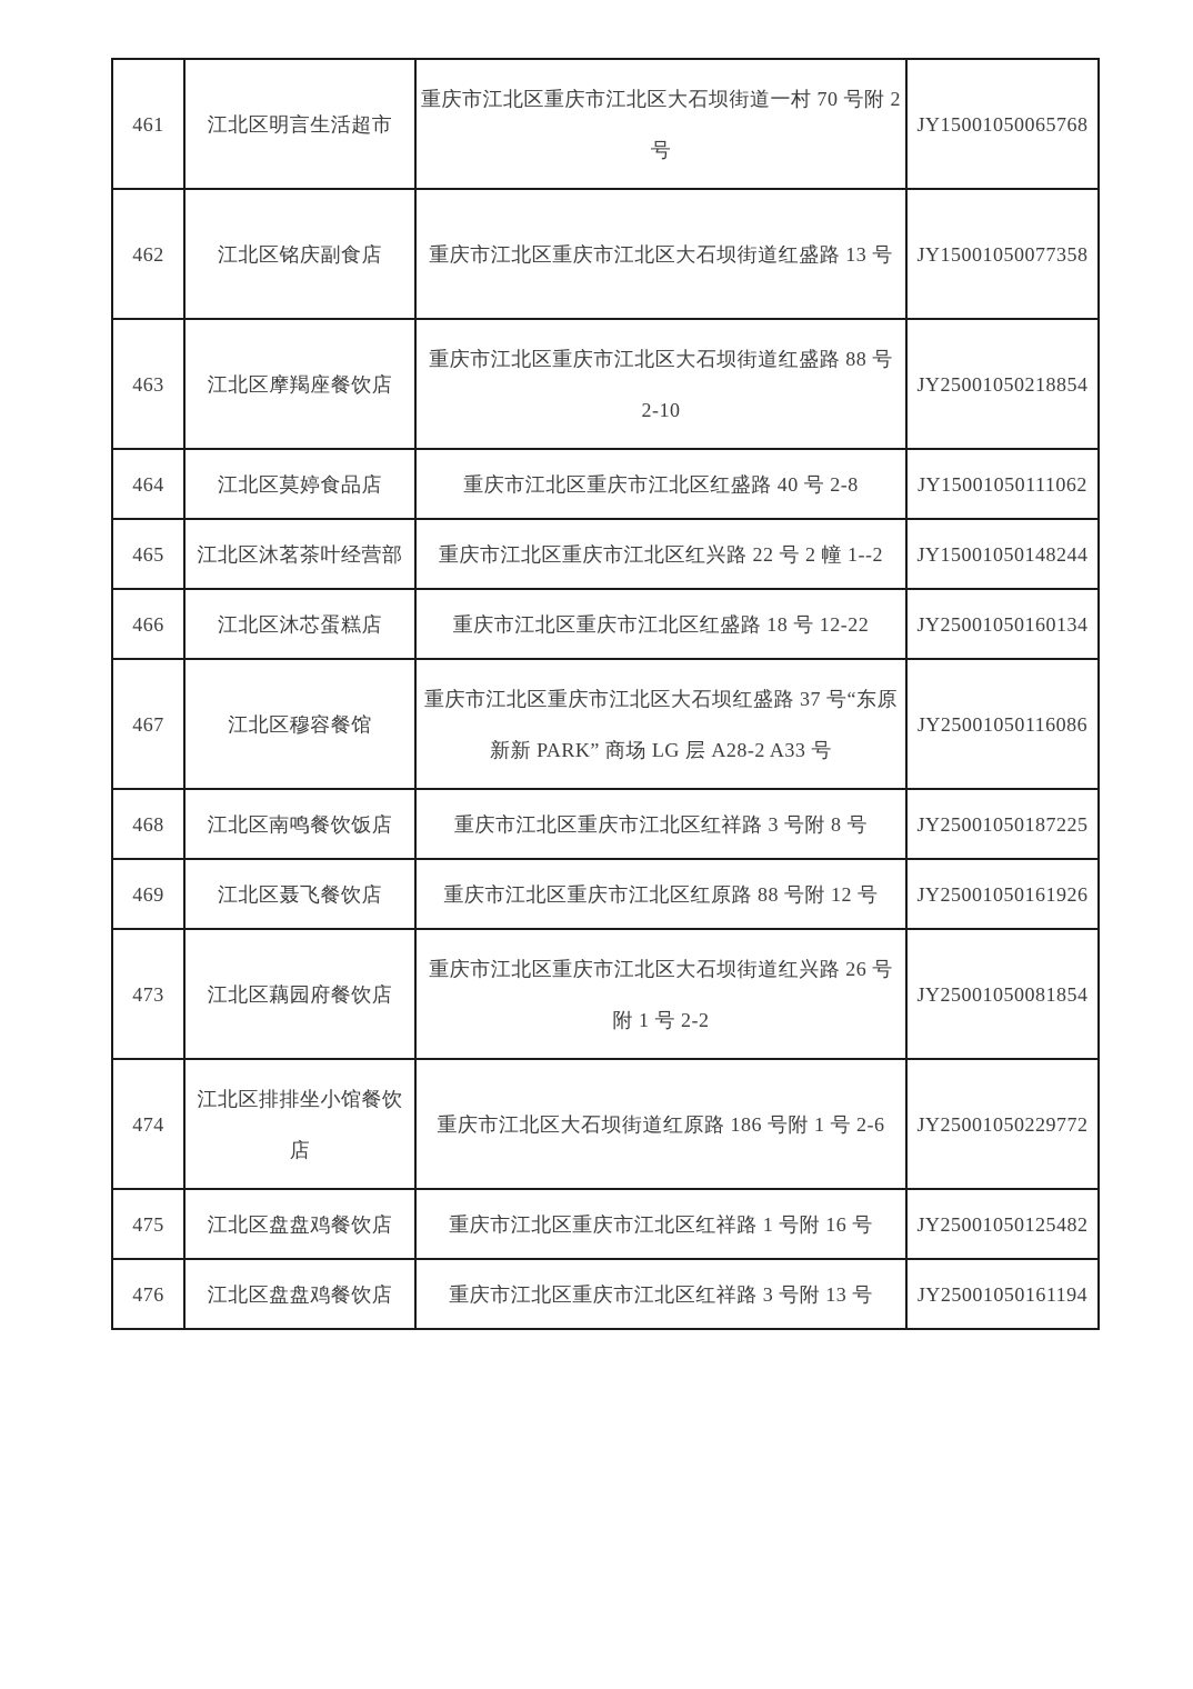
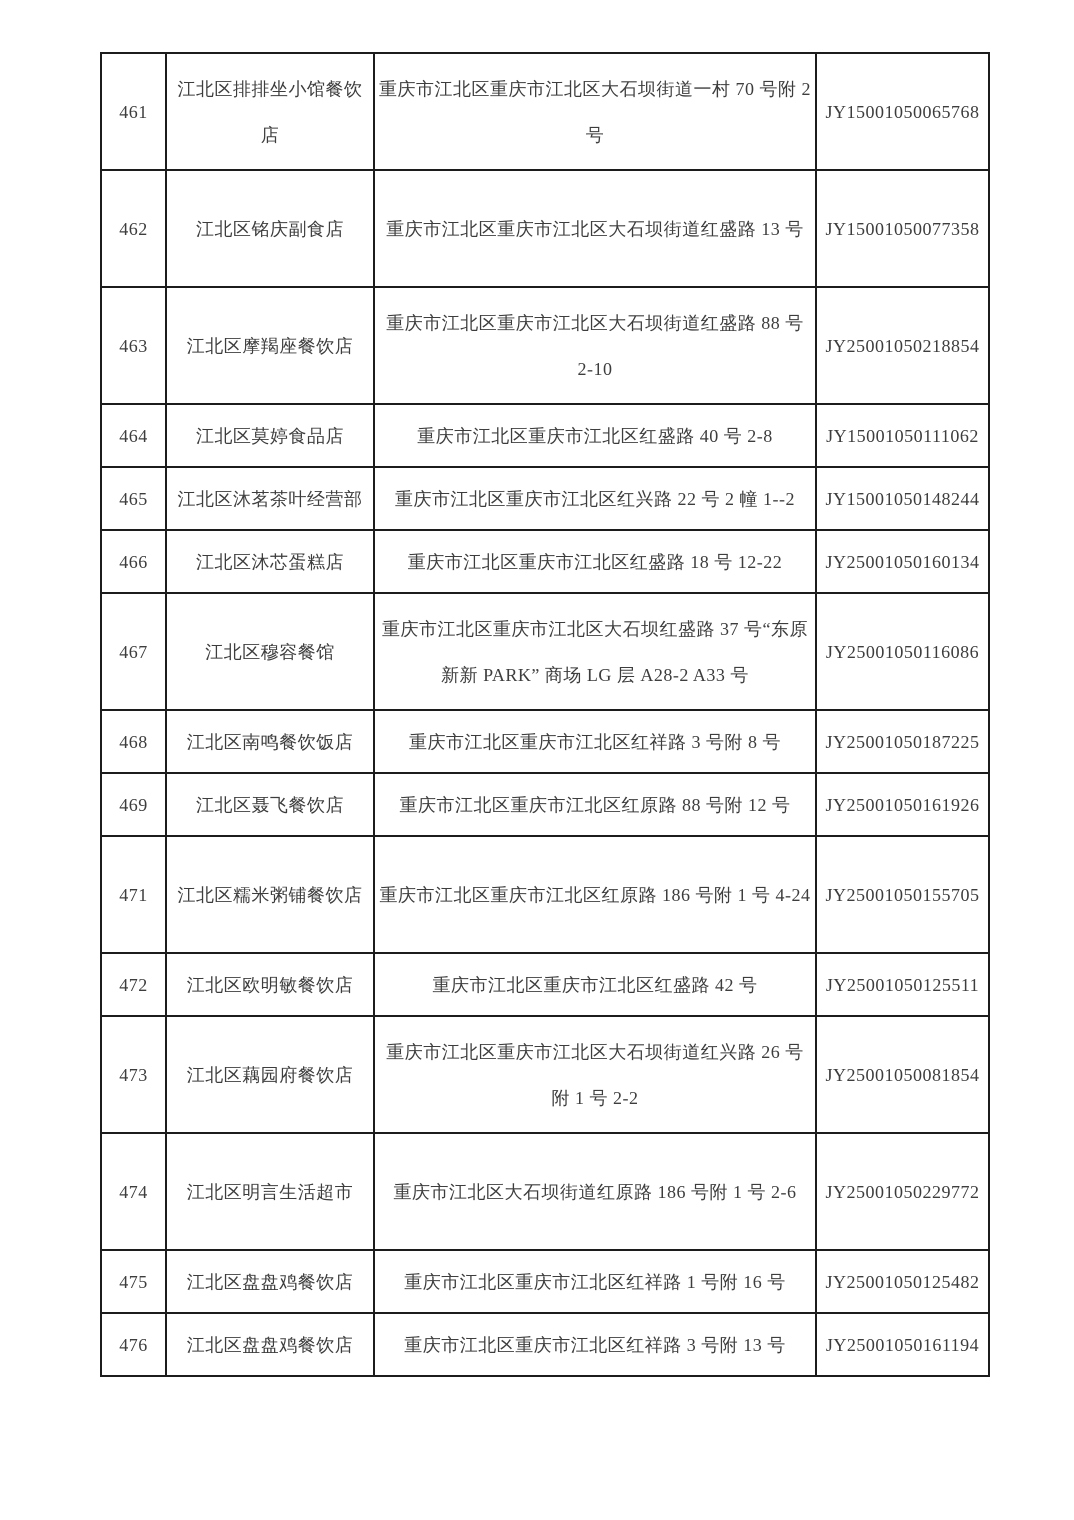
- 461	江北区明言生活超市	重庆市江北区重庆市江北区大石坝街道一村 70 号附 2 号	JY15001050065768
+ 461	江北区排排坐小馆餐饮店	重庆市江北区重庆市江北区大石坝街道一村 70 号附 2 号	JY15001050065768
  462	江北区铭庆副食店	重庆市江北区重庆市江北区大石坝街道红盛路 13 号	JY15001050077358
  463	江北区摩羯座餐饮店	重庆市江北区重庆市江北区大石坝街道红盛路 88 号 2-10	JY25001050218854
  464	江北区莫婷食品店	重庆市江北区重庆市江北区红盛路 40 号 2-8	JY15001050111062
  465	江北区沐茗茶叶经营部	重庆市江北区重庆市江北区红兴路 22 号 2 幢 1--2	JY15001050148244
  466	江北区沐芯蛋糕店	重庆市江北区重庆市江北区红盛路 18 号 12-22	JY25001050160134
  467	江北区穆容餐馆	重庆市江北区重庆市江北区大石坝红盛路 37 号“东原新新 PARK” 商场 LG 层 A28-2 A33 号	JY25001050116086
  468	江北区南鸣餐饮饭店	重庆市江北区重庆市江北区红祥路 3 号附 8 号	JY25001050187225
  469	江北区聂飞餐饮店	重庆市江北区重庆市江北区红原路 88 号附 12 号	JY25001050161926
+ 471	江北区糯米粥铺餐饮店	重庆市江北区重庆市江北区红原路 186 号附 1 号 4-24	JY25001050155705
+ 472	江北区欧明敏餐饮店	重庆市江北区重庆市江北区红盛路 42 号	JY25001050125511
  473	江北区藕园府餐饮店	重庆市江北区重庆市江北区大石坝街道红兴路 26 号附 1 号 2-2	JY25001050081854
- 474	江北区排排坐小馆餐饮店	重庆市江北区大石坝街道红原路 186 号附 1 号 2-6	JY25001050229772
+ 474	江北区明言生活超市	重庆市江北区大石坝街道红原路 186 号附 1 号 2-6	JY25001050229772
  475	江北区盘盘鸡餐饮店	重庆市江北区重庆市江北区红祥路 1 号附 16 号	JY25001050125482
  476	江北区盘盘鸡餐饮店	重庆市江北区重庆市江北区红祥路 3 号附 13 号	JY25001050161194
